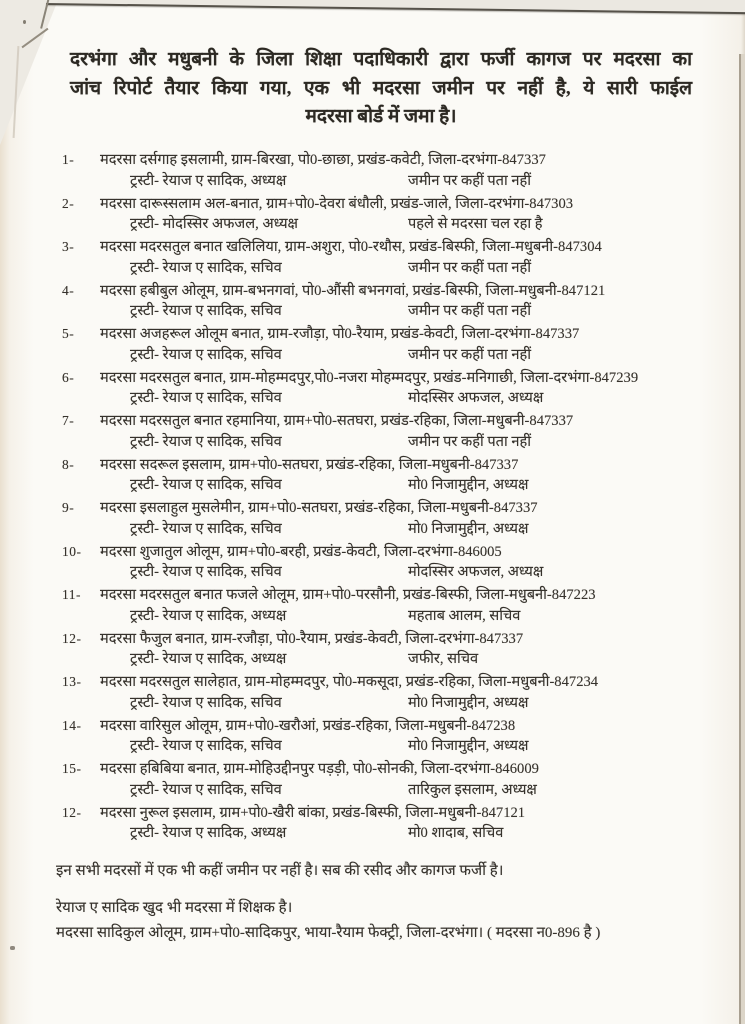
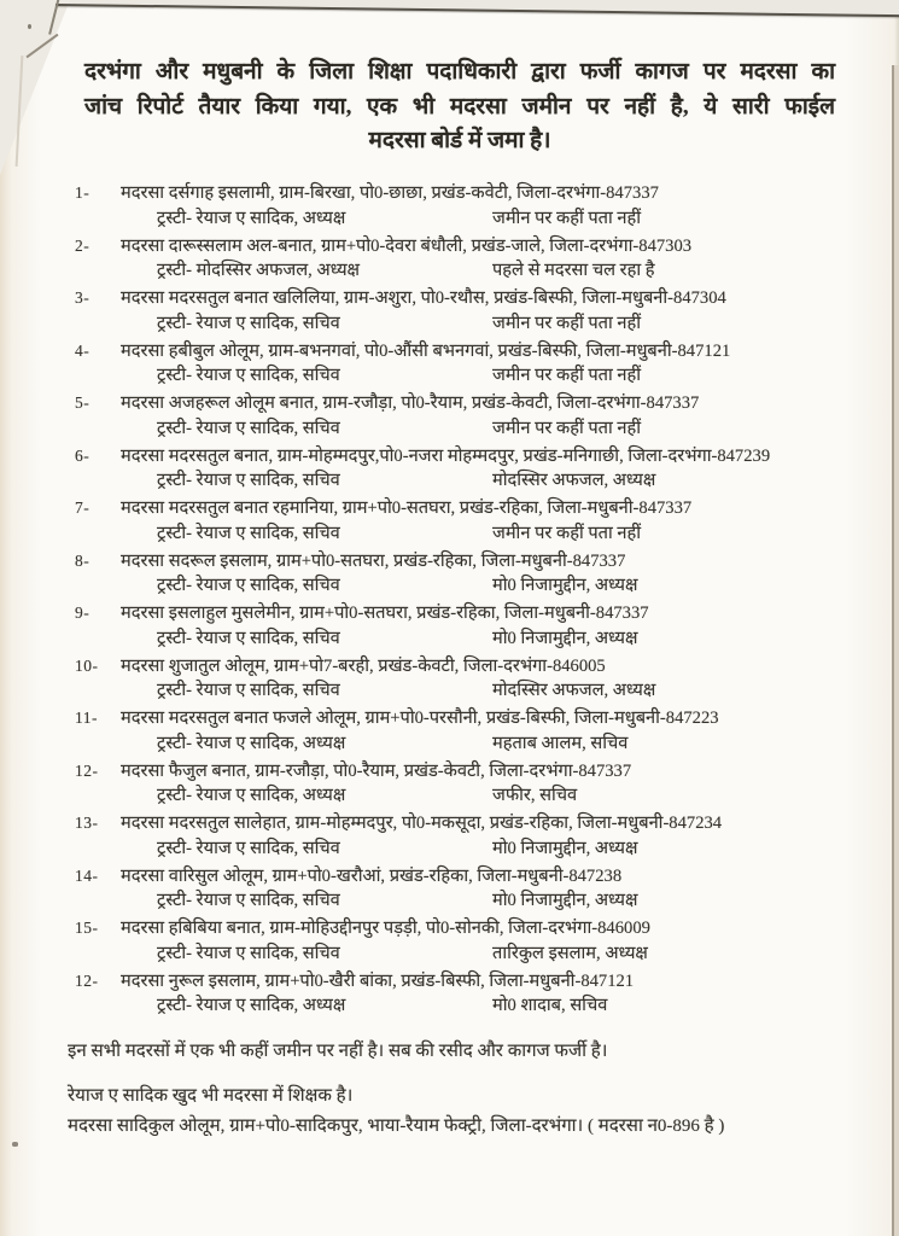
  दरभंगा और मधुबनी के जिला शिक्षा पदाधिकारी द्वारा फर्जी कागज पर मदरसा का
  जांच रिपोर्ट तैयार किया गया, एक भी मदरसा जमीन पर नहीं है, ये सारी फाईल
  मदरसा बोर्ड में जमा है।
  1- मदरसा दर्सगाह इसलामी, ग्राम-बिरखा, पो0-छाछा, प्रखंड-कवेटी, जिला-दरभंगा-847337
  ट्रस्टी- रेयाज ए सादिक, अध्यक्ष
  जमीन पर कहीं पता नहीं
  2- मदरसा दारूस्सलाम अल-बनात, ग्राम+पो0-देवरा बंधौली, प्रखंड-जाले, जिला-दरभंगा-847303
  ट्रस्टी- मोदस्सिर अफजल, अध्यक्ष
  पहले से मदरसा चल रहा है
  3- मदरसा मदरसतुल बनात खलिलिया, ग्राम-अशुरा, पो0-रथौस, प्रखंड-बिस्फी, जिला-मधुबनी-847304
  ट्रस्टी- रेयाज ए सादिक, सचिव
  जमीन पर कहीं पता नहीं
  4- मदरसा हबीबुल ओलूम, ग्राम-बभनगवां, पो0-औंसी बभनगवां, प्रखंड-बिस्फी, जिला-मधुबनी-847121
  ट्रस्टी- रेयाज ए सादिक, सचिव
  जमीन पर कहीं पता नहीं
  5- मदरसा अजहरूल ओलूम बनात, ग्राम-रजौड़ा, पो0-रैयाम, प्रखंड-केवटी, जिला-दरभंगा-847337
  ट्रस्टी- रेयाज ए सादिक, सचिव
  जमीन पर कहीं पता नहीं
  6- मदरसा मदरसतुल बनात, ग्राम-मोहम्मदपुर,पो0-नजरा मोहम्मदपुर, प्रखंड-मनिगाछी, जिला-दरभंगा-847239
  ट्रस्टी- रेयाज ए सादिक, सचिव
  मोदस्सिर अफजल, अध्यक्ष
  7- मदरसा मदरसतुल बनात रहमानिया, ग्राम+पो0-सतघरा, प्रखंड-रहिका, जिला-मधुबनी-847337
  ट्रस्टी- रेयाज ए सादिक, सचिव
  जमीन पर कहीं पता नहीं
  8- मदरसा सदरूल इसलाम, ग्राम+पो0-सतघरा, प्रखंड-रहिका, जिला-मधुबनी-847337
  ट्रस्टी- रेयाज ए सादिक, सचिव
  मो0 निजामुद्दीन, अध्यक्ष
  9- मदरसा इसलाहुल मुसलेमीन, ग्राम+पो0-सतघरा, प्रखंड-रहिका, जिला-मधुबनी-847337
  ट्रस्टी- रेयाज ए सादिक, सचिव
  मो0 निजामुद्दीन, अध्यक्ष
- 10- मदरसा शुजातुल ओलूम, ग्राम+पो0-बरही, प्रखंड-केवटी, जिला-दरभंगा-846005
+ 10- मदरसा शुजातुल ओलूम, ग्राम+पो7-बरही, प्रखंड-केवटी, जिला-दरभंगा-846005
  ट्रस्टी- रेयाज ए सादिक, सचिव
  मोदस्सिर अफजल, अध्यक्ष
  11- मदरसा मदरसतुल बनात फजले ओलूम, ग्राम+पो0-परसौनी, प्रखंड-बिस्फी, जिला-मधुबनी-847223
  ट्रस्टी- रेयाज ए सादिक, अध्यक्ष
  महताब आलम, सचिव
  12- मदरसा फैजुल बनात, ग्राम-रजौड़ा, पो0-रैयाम, प्रखंड-केवटी, जिला-दरभंगा-847337
  ट्रस्टी- रेयाज ए सादिक, अध्यक्ष
  जफीर, सचिव
  13- मदरसा मदरसतुल सालेहात, ग्राम-मोहम्मदपुर, पो0-मकसूदा, प्रखंड-रहिका, जिला-मधुबनी-847234
  ट्रस्टी- रेयाज ए सादिक, सचिव
  मो0 निजामुद्दीन, अध्यक्ष
  14- मदरसा वारिसुल ओलूम, ग्राम+पो0-खरौआं, प्रखंड-रहिका, जिला-मधुबनी-847238
  ट्रस्टी- रेयाज ए सादिक, सचिव
  मो0 निजामुद्दीन, अध्यक्ष
  15- मदरसा हबिबिया बनात, ग्राम-मोहिउद्दीनपुर पड़ड़ी, पो0-सोनकी, जिला-दरभंगा-846009
  ट्रस्टी- रेयाज ए सादिक, सचिव
  तारिकुल इसलाम, अध्यक्ष
  12- मदरसा नुरूल इसलाम, ग्राम+पो0-खैरी बांका, प्रखंड-बिस्फी, जिला-मधुबनी-847121
  ट्रस्टी- रेयाज ए सादिक, अध्यक्ष
  मो0 शादाब, सचिव
  इन सभी मदरसों में एक भी कहीं जमीन पर नहीं है। सब की रसीद और कागज फर्जी है।
  रेयाज ए सादिक खुद भी मदरसा में शिक्षक है।
  मदरसा सादिकुल ओलूम, ग्राम+पो0-सादिकपुर, भाया-रैयाम फेक्ट्री, जिला-दरभंगा। ( मदरसा न0-896 है )
